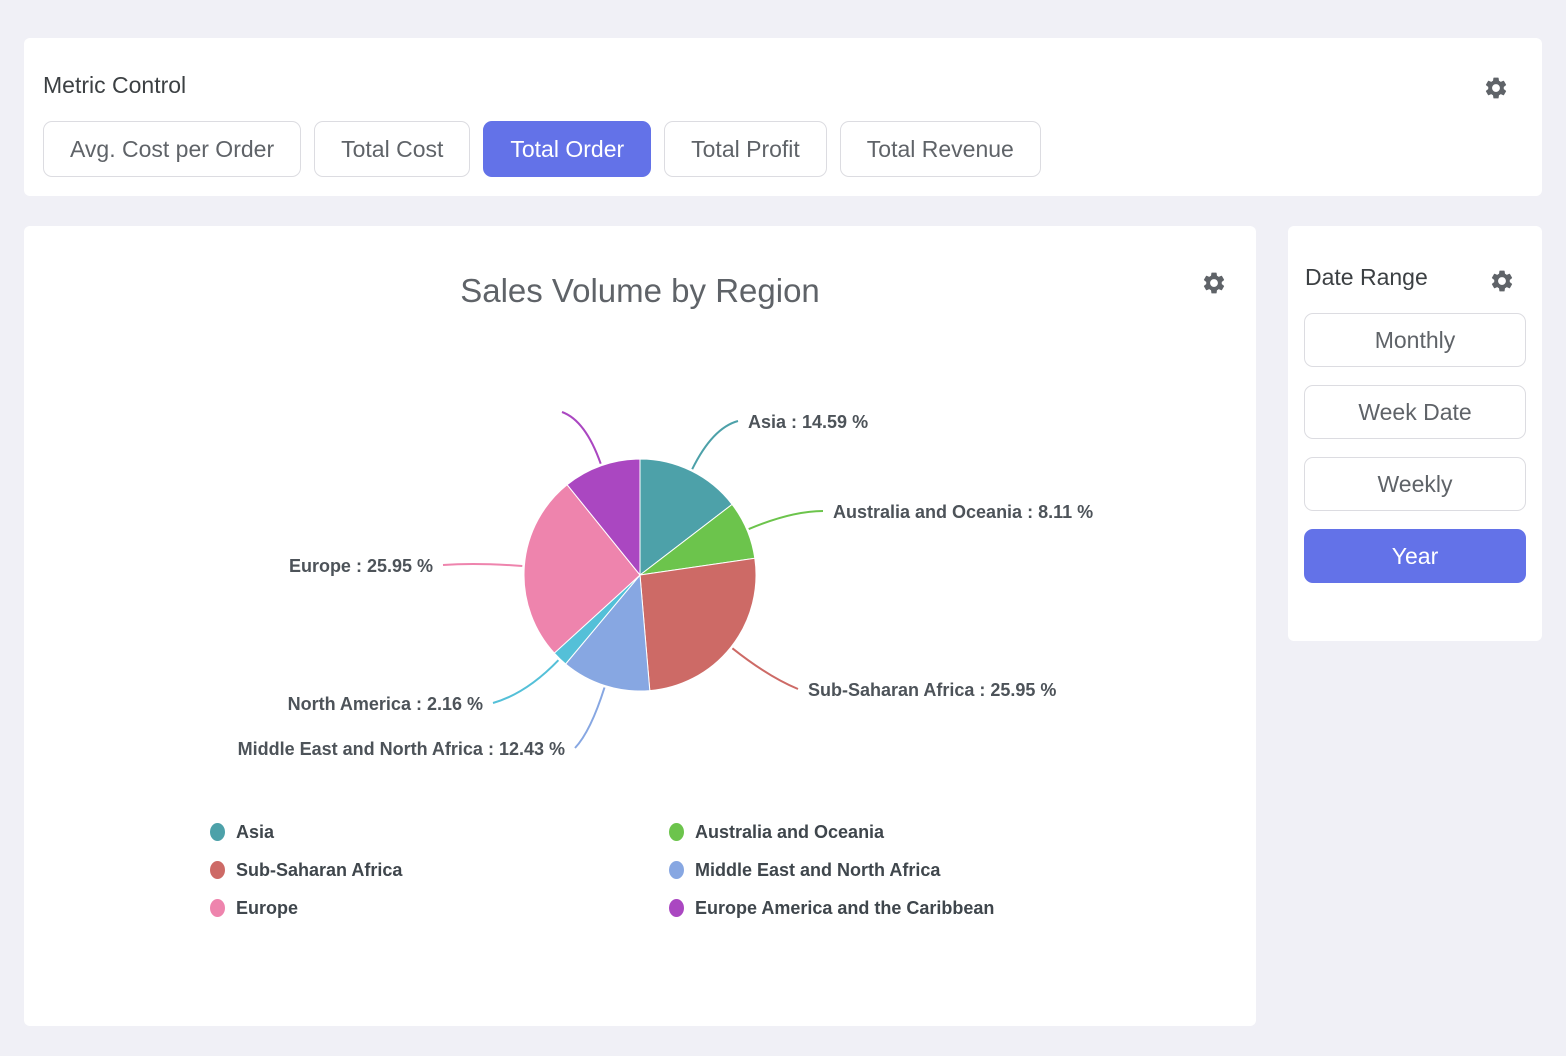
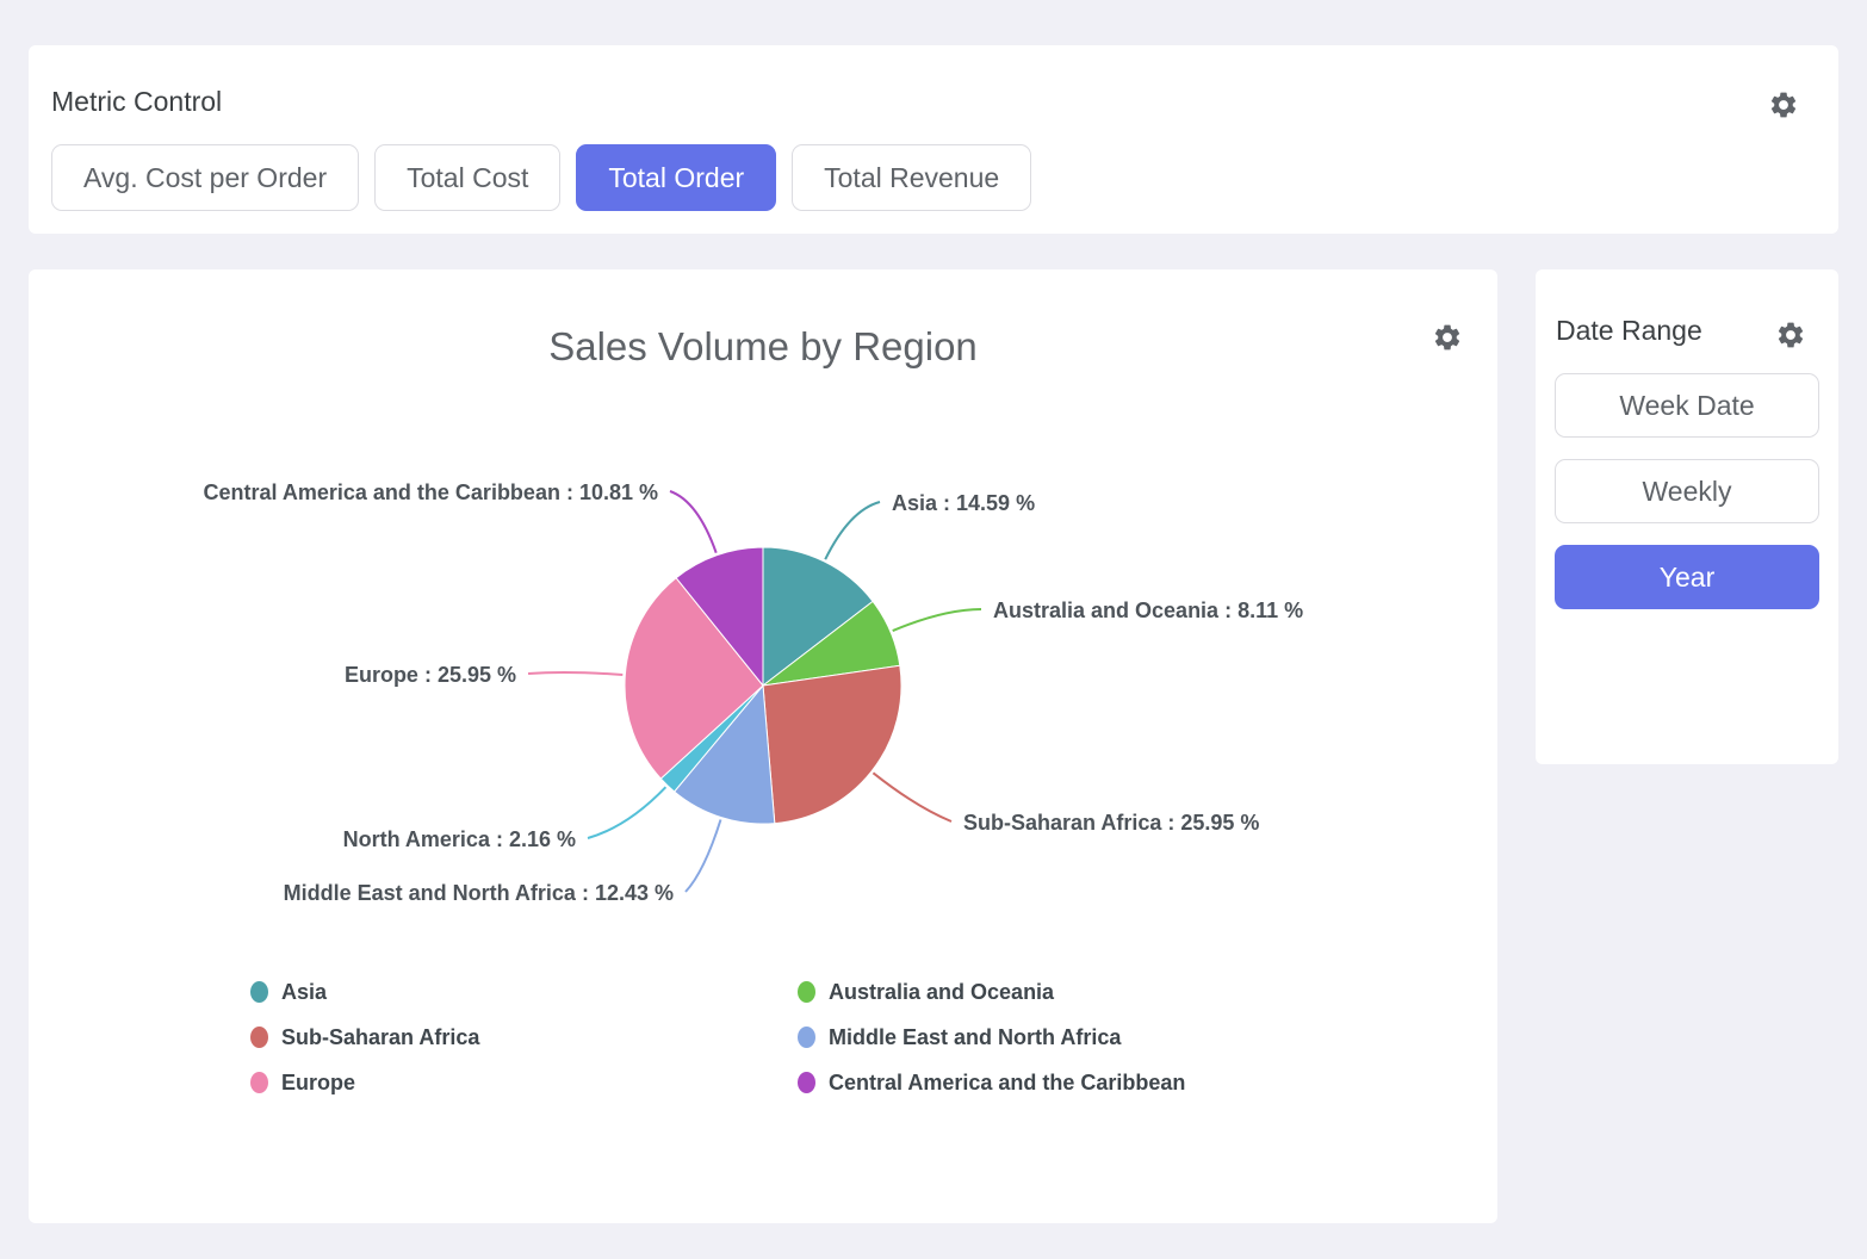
  Metric Control
  Avg. Cost per Order
  Total Cost
  Total Order
- Total Profit
  Total Revenue
  Sales Volume by Region
  Asia : 14.59 %
  Australia and Oceania : 8.11 %
  Sub-Saharan Africa : 25.95 %
  Middle East and North Africa : 12.43 %
  North America : 2.16 %
  Europe : 25.95 %
+ Central America and the Caribbean : 10.81 %
  Asia
  Australia and Oceania
  Sub-Saharan Africa
  Middle East and North Africa
  Europe
- Europe America and the Caribbean
+ Central America and the Caribbean
  Date Range
- Monthly
  Week Date
  Weekly
  Year
